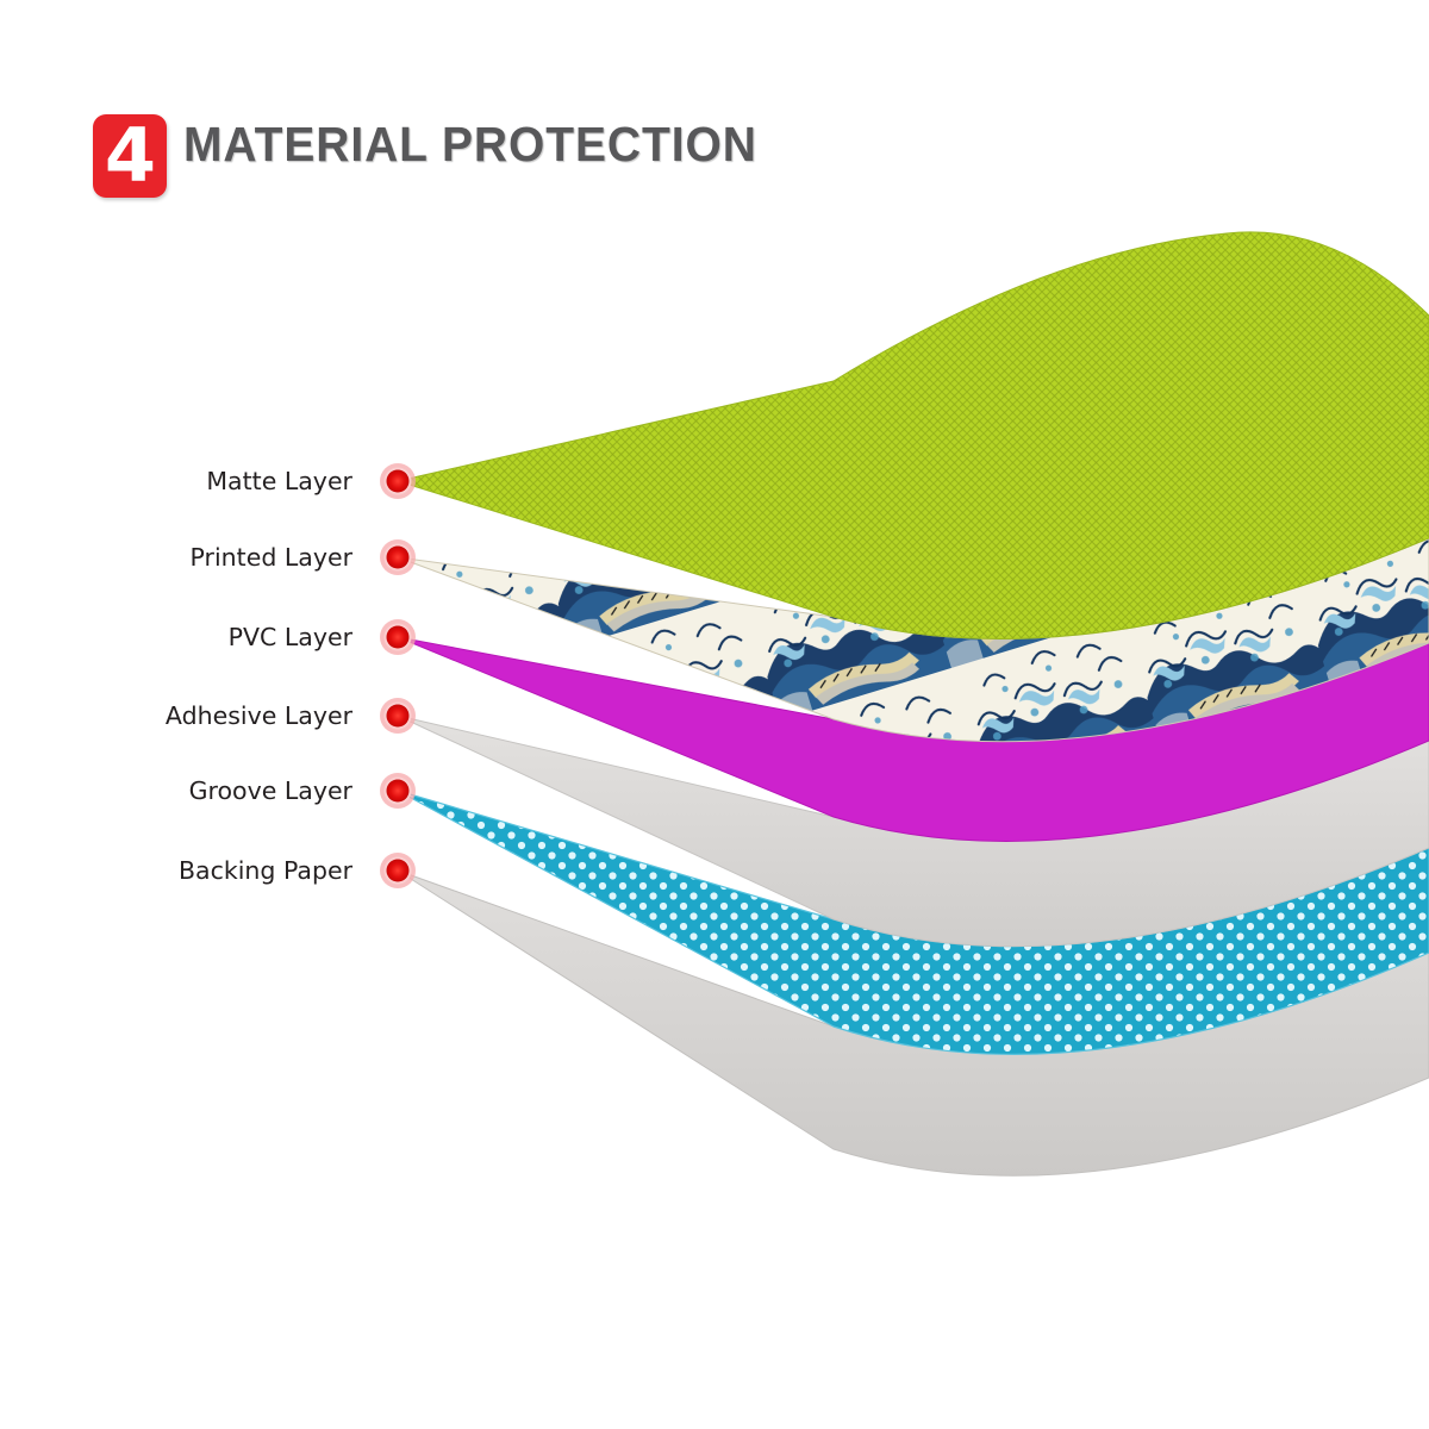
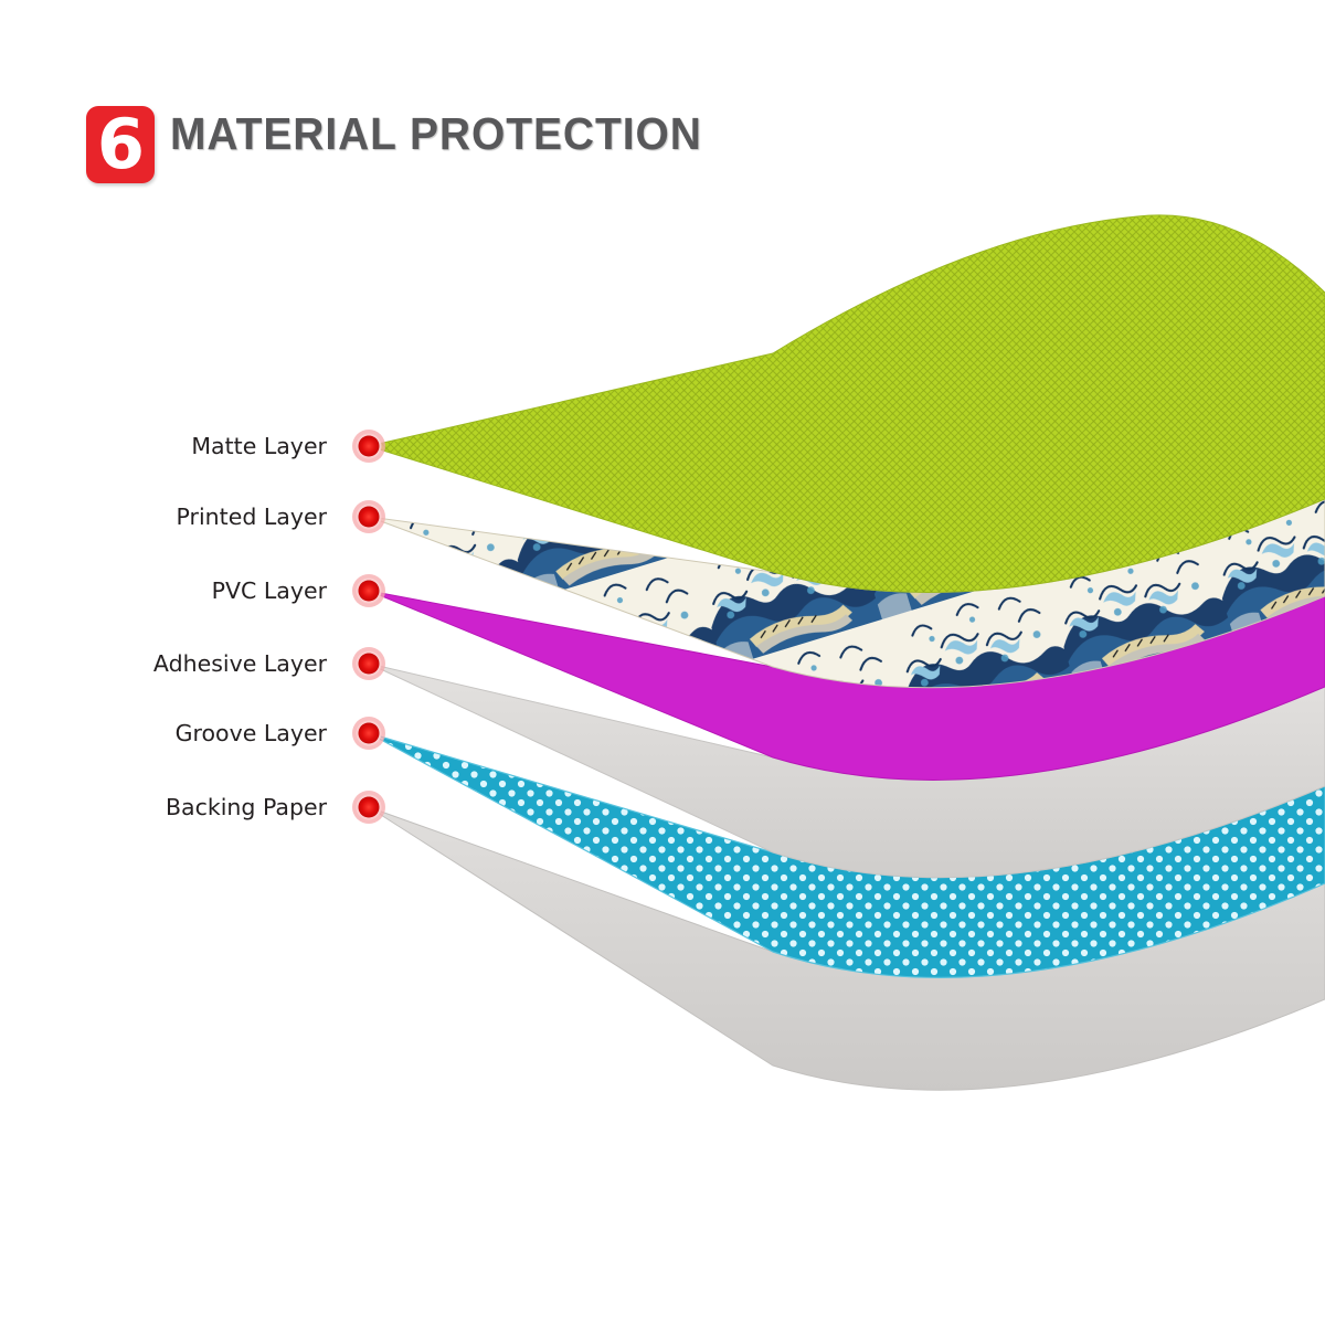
- 4
+ 6
  MATERIAL PROTECTION
  Matte Layer
  Printed Layer
  PVC Layer
  Adhesive Layer
  Groove Layer
  Backing Paper
